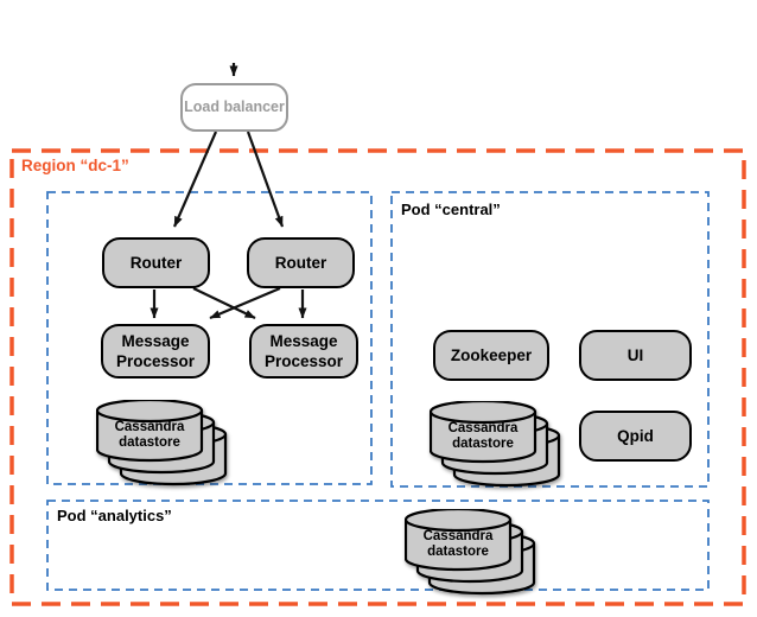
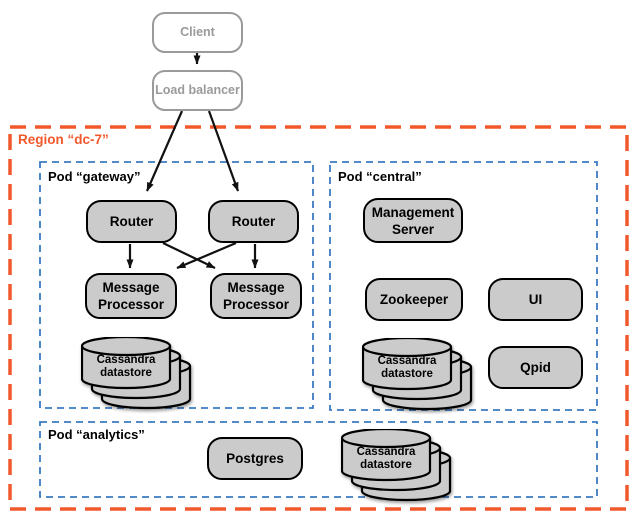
- Region “dc-1”
+ Region “dc-7”
+ Pod “gateway”
  Pod “central”
  Pod “analytics”
+ Client
  Load balancer
  Router
  Router
  Message
  Processor
  Message
  Processor
+ Management
+ Server
  Zookeeper
  UI
  Qpid
+ Postgres
  Cassandra
  datastore
  Cassandra
  datastore
  Cassandra
  datastore
